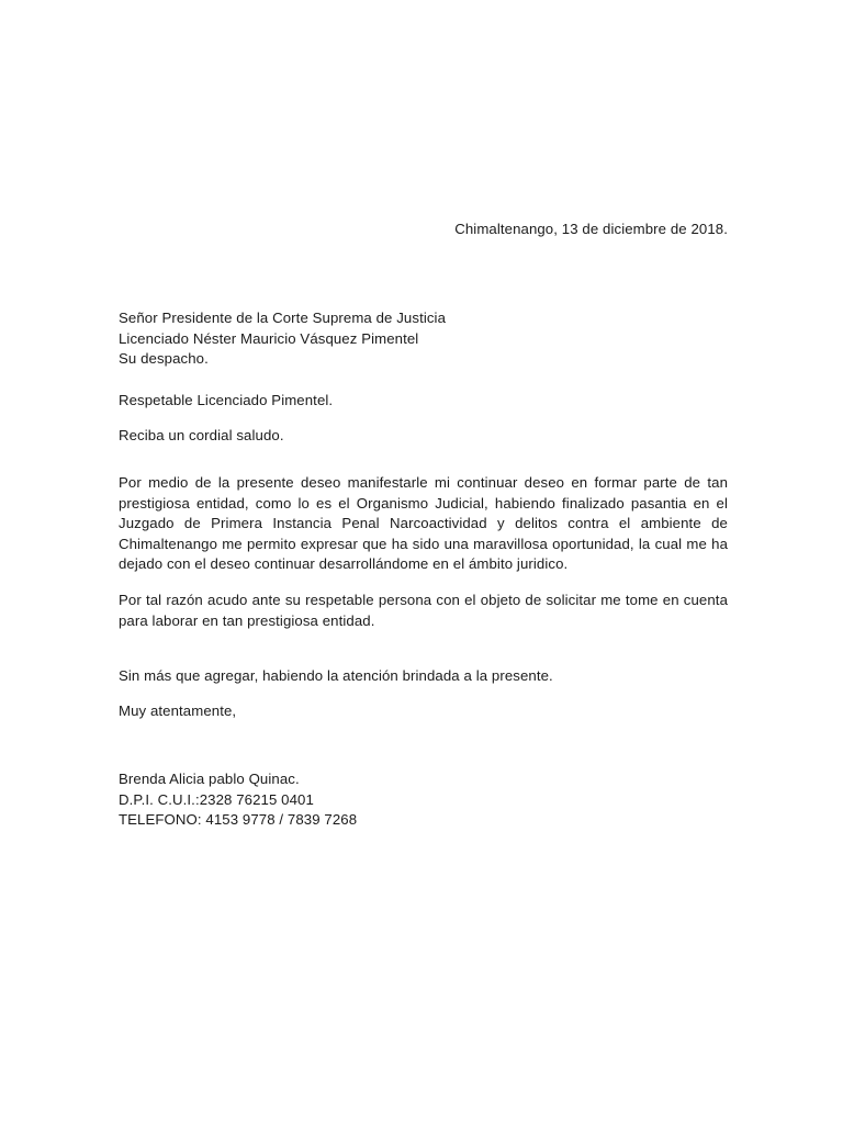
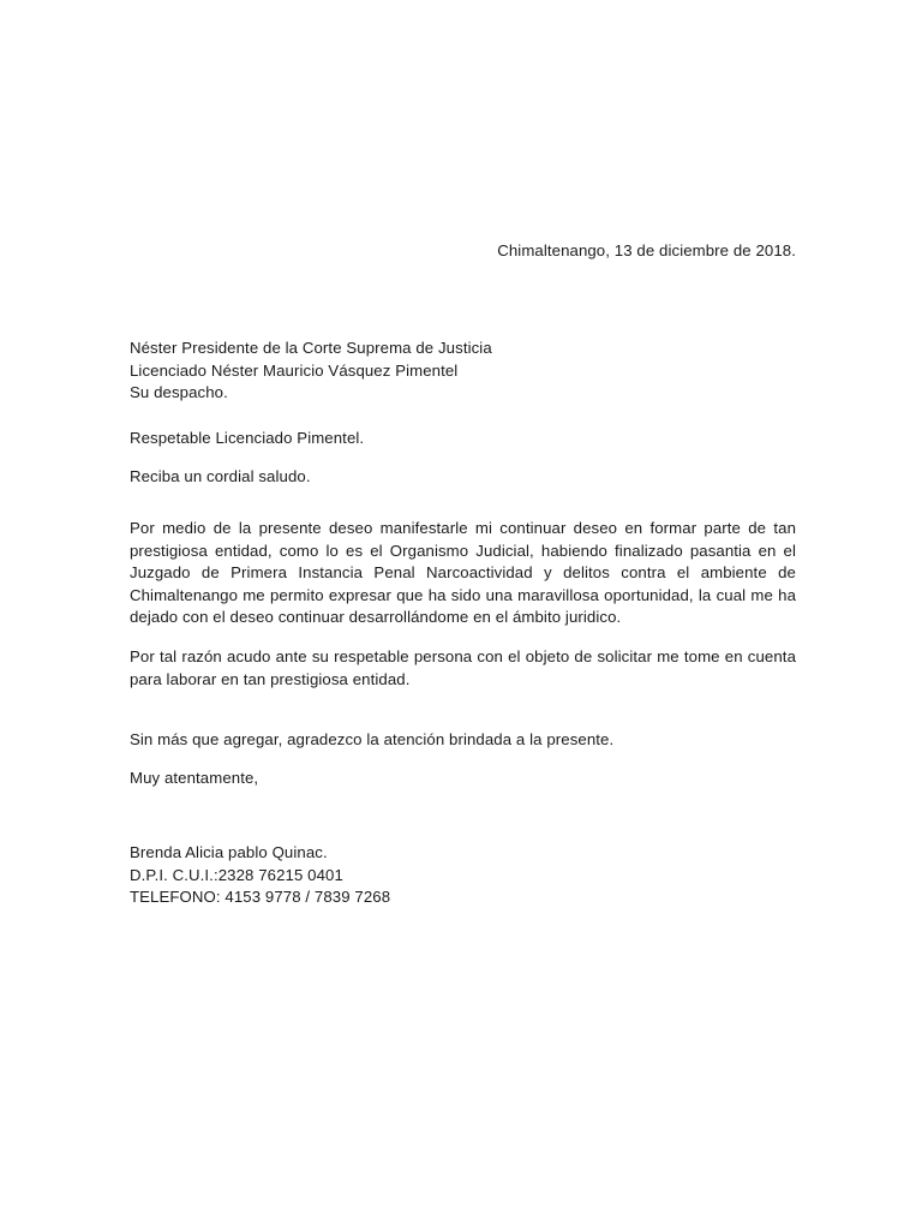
  Chimaltenango, 13 de diciembre de 2018.
- Señor Presidente de la Corte Suprema de Justicia
+ Néster Presidente de la Corte Suprema de Justicia
  Licenciado Néster Mauricio Vásquez Pimentel
  Su despacho.
  Respetable Licenciado Pimentel.
  Reciba un cordial saludo.
  Por medio de la presente deseo manifestarle mi continuar deseo en formar parte de tan prestigiosa entidad, como lo es el Organismo Judicial, habiendo finalizado pasantia en el Juzgado de Primera Instancia Penal Narcoactividad y delitos contra el ambiente de Chimaltenango me permito expresar que ha sido una maravillosa oportunidad, la cual me ha dejado con el deseo continuar desarrollándome en el ámbito juridico.
  Por tal razón acudo ante su respetable persona con el objeto de solicitar me tome en cuenta para laborar en tan prestigiosa entidad.
- Sin más que agregar, habiendo la atención brindada a la presente.
+ Sin más que agregar, agradezco la atención brindada a la presente.
  Muy atentamente,
  Brenda Alicia pablo Quinac.
  D.P.I. C.U.I.:2328 76215 0401
  TELEFONO: 4153 9778 / 7839 7268
